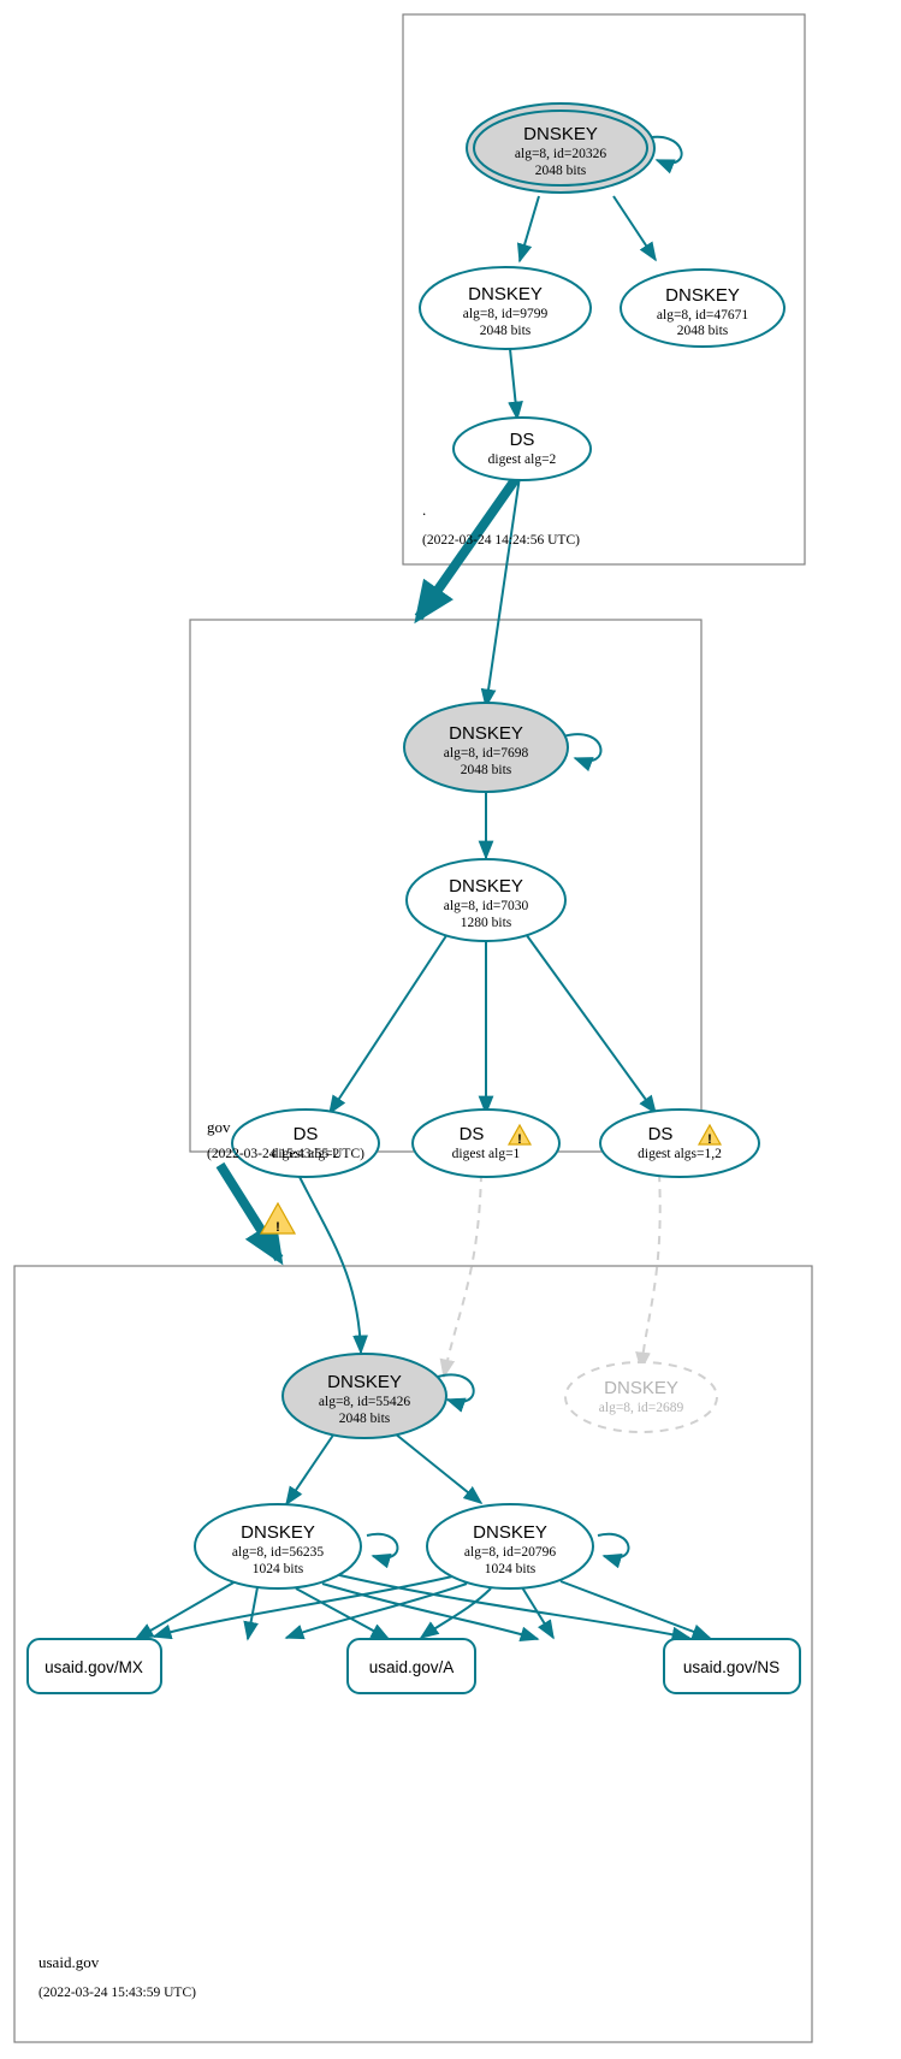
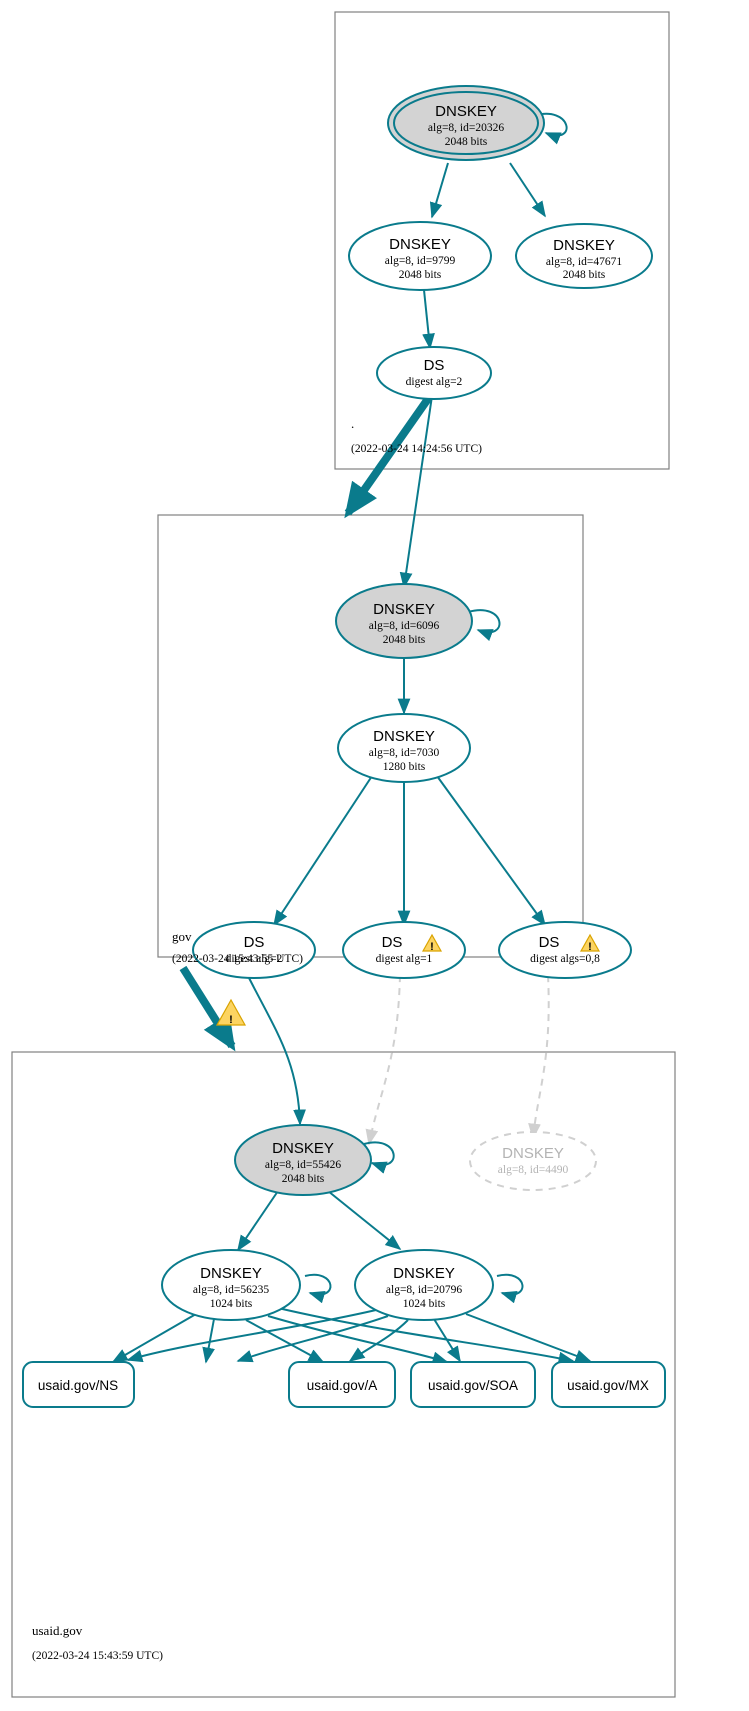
  DNSKEY
  alg=8, id=20326
  2048 bits
  DNSKEY
  alg=8, id=9799
  2048 bits
  DNSKEY
  alg=8, id=47671
  2048 bits
  DS
  digest alg=2
  .
  (2022-03-24 14:24:56 UTC)
  DNSKEY
- alg=8, id=7698
+ alg=8, id=6096
  2048 bits
  DNSKEY
  alg=8, id=7030
  1280 bits
  DS
  digest alg=2
  DS
  !
  digest alg=1
  DS
  !
- digest algs=1,2
+ digest algs=0,8
  gov
  (2022-03-24 15:43:55 UTC)
  !
  DNSKEY
  alg=8, id=55426
  2048 bits
  DNSKEY
- alg=8, id=2689
+ alg=8, id=4490
  DNSKEY
  alg=8, id=56235
  1024 bits
  DNSKEY
  alg=8, id=20796
  1024 bits
- usaid.gov/MX
+ usaid.gov/NS
  usaid.gov/A
+ usaid.gov/SOA
- usaid.gov/NS
+ usaid.gov/MX
  usaid.gov
  (2022-03-24 15:43:59 UTC)
